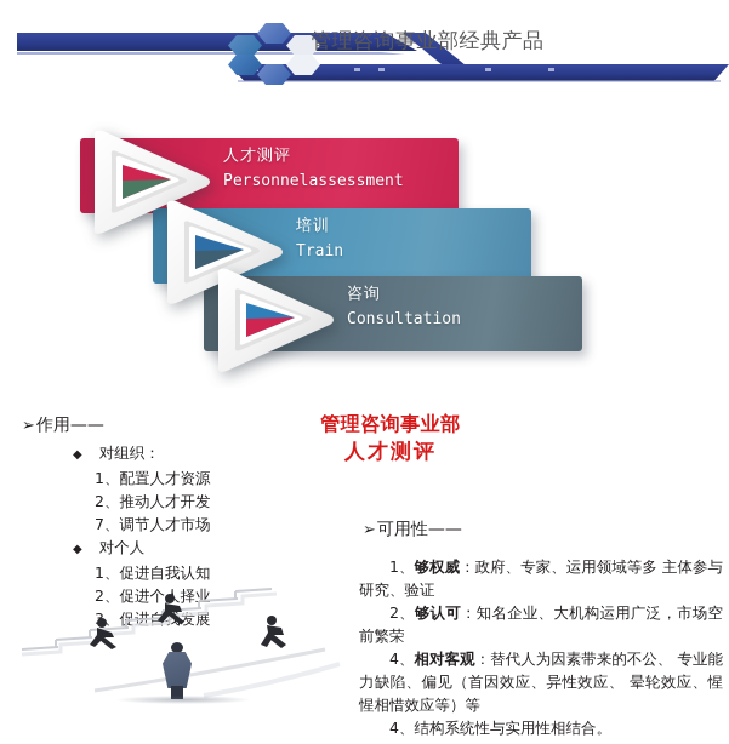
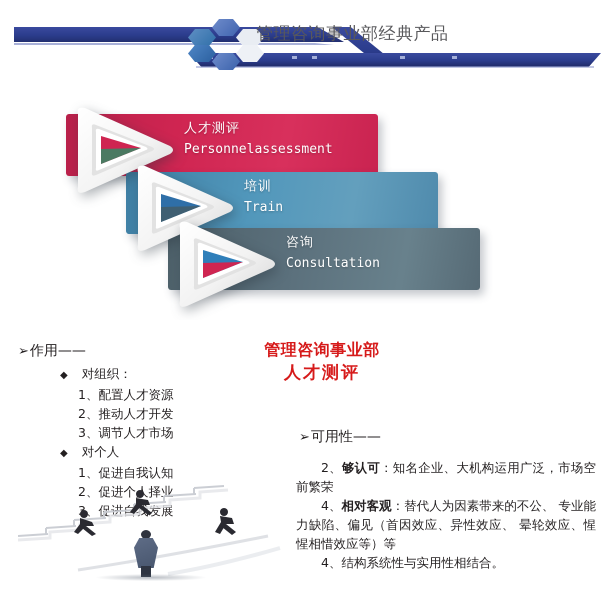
  管理咨询事业部经典产品
  人才测评
  Personnelassessment
  培训
  Train
  咨询
  Consultation
  ➢作用——
  ◆ 对组织：
  1、配置人才资源
  2、推动人才开发
- 7、调节人才市场
+ 3、调节人才市场
  ◆ 对个人
  1、促进自我认知
  2、促进个择业
  3、促我发展
  管理咨询事业部
  人才测评
  ➢可用性——
- 1、够权威：政府、专家、运用领域等多 主体参与研究、验证
  2、够认可：知名企业、大机构运用广泛，市场空前繁荣
  4、相对客观：替代人为因素带来的不公、 专业能力缺陷、偏见（首因效应、异性效应、 晕轮效应、惺惺相惜效应等）等
  4、结构系统性与实用性相结合。
